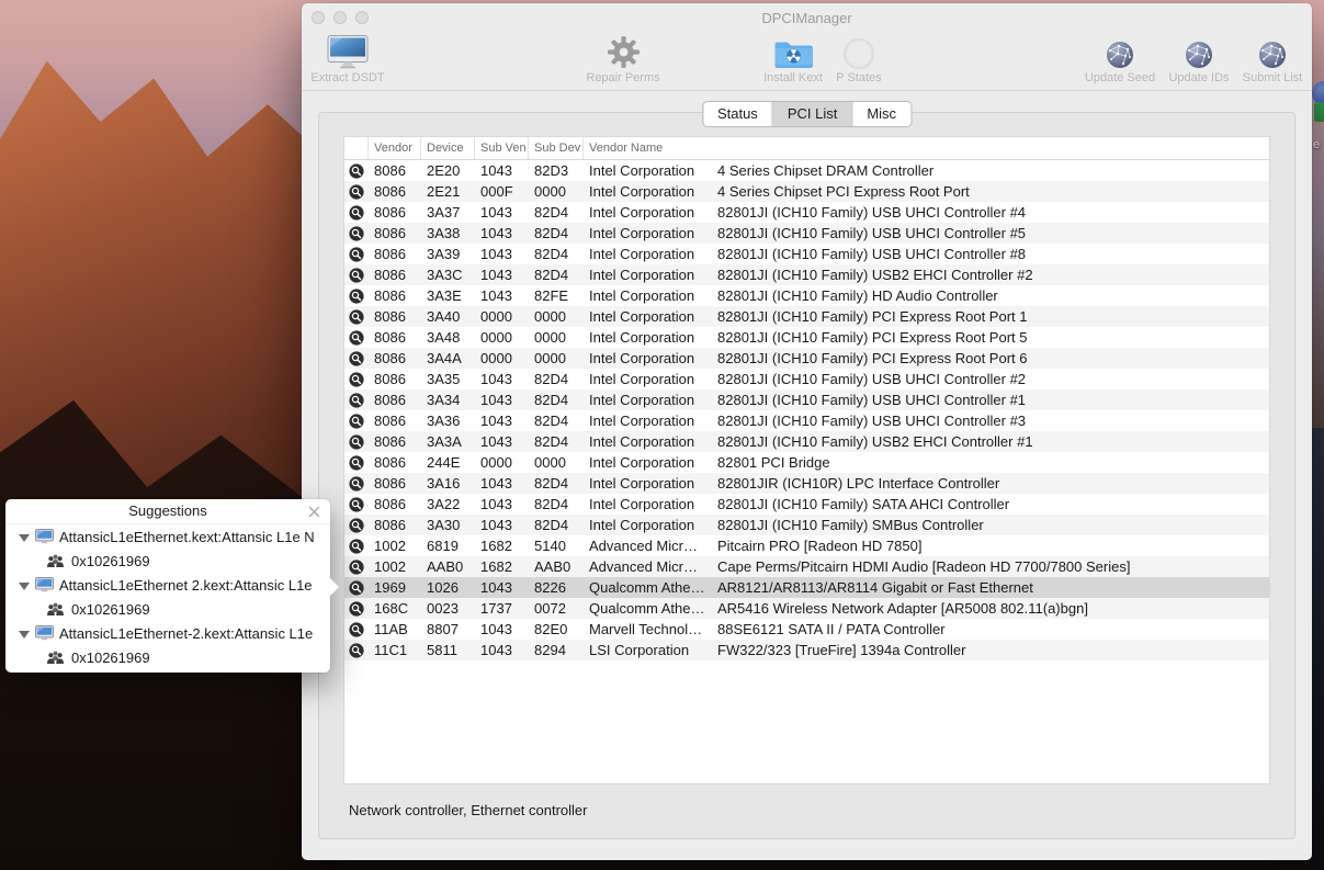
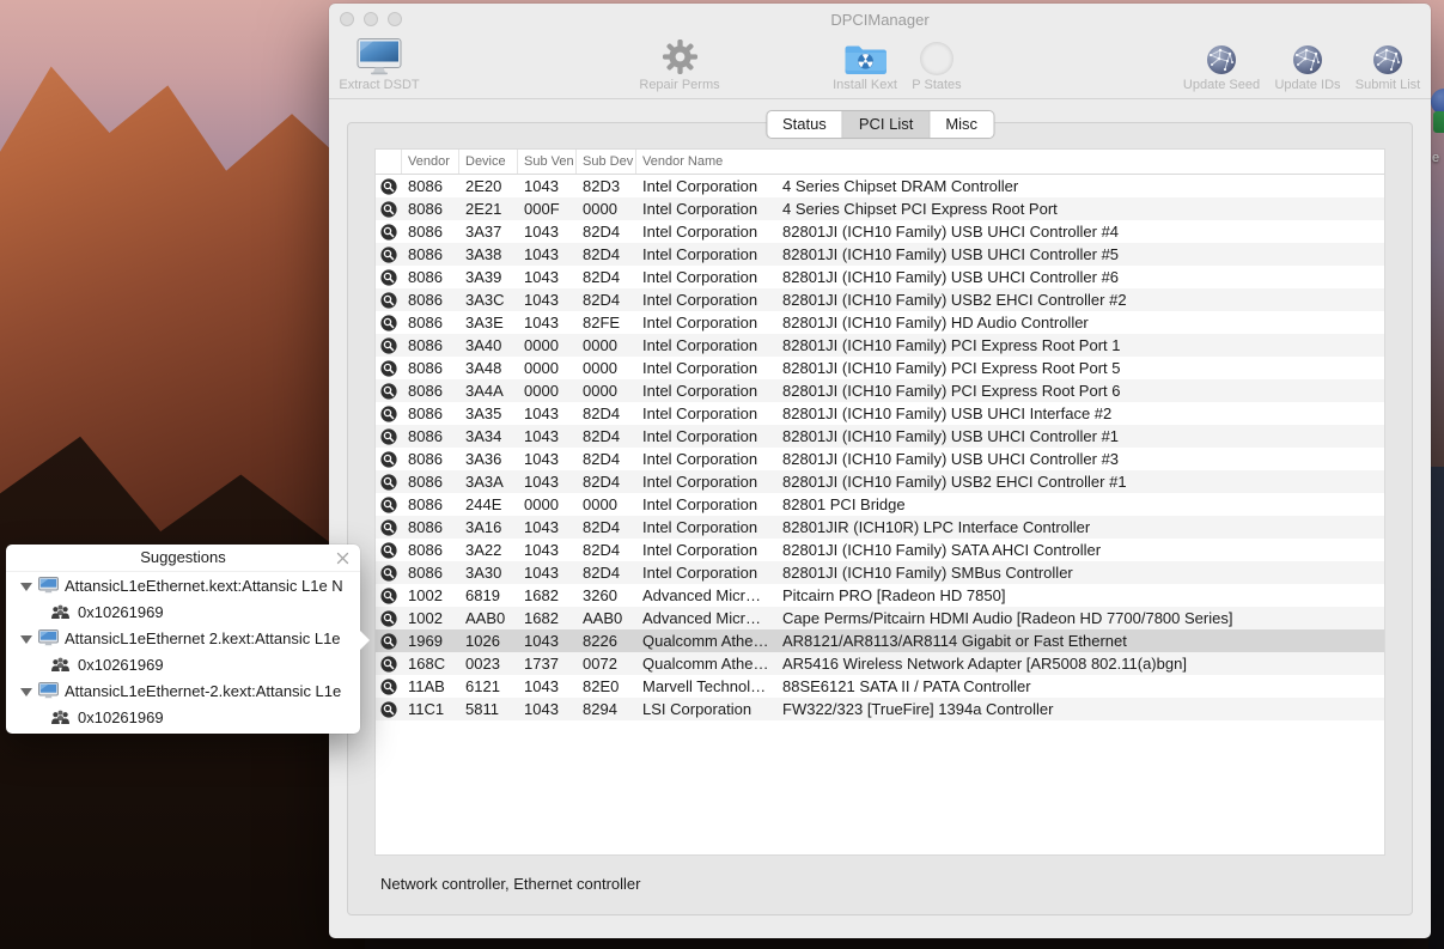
  e
  DPCIManager
  Extract DSDT
  Repair Perms
  Install Kext
  P States
  Update Seed
  Update IDs
  Submit List
  Status
  PCI List
  Misc
  Vendor
  Device
  Sub Ven
  Sub Dev
  Vendor Name
  8086
  2E20
  1043
  82D3
  Intel Corporation
  4 Series Chipset DRAM Controller
  8086
  2E21
  000F
  0000
  Intel Corporation
  4 Series Chipset PCI Express Root Port
  8086
  3A37
  1043
  82D4
  Intel Corporation
  82801JI (ICH10 Family) USB UHCI Controller #4
  8086
  3A38
  1043
  82D4
  Intel Corporation
  82801JI (ICH10 Family) USB UHCI Controller #5
  8086
  3A39
  1043
  82D4
  Intel Corporation
- 82801JI (ICH10 Family) USB UHCI Controller #8
+ 82801JI (ICH10 Family) USB UHCI Controller #6
  8086
  3A3C
  1043
  82D4
  Intel Corporation
  82801JI (ICH10 Family) USB2 EHCI Controller #2
  8086
  3A3E
  1043
  82FE
  Intel Corporation
  82801JI (ICH10 Family) HD Audio Controller
  8086
  3A40
  0000
  0000
  Intel Corporation
  82801JI (ICH10 Family) PCI Express Root Port 1
  8086
  3A48
  0000
  0000
  Intel Corporation
  82801JI (ICH10 Family) PCI Express Root Port 5
  8086
  3A4A
  0000
  0000
  Intel Corporation
  82801JI (ICH10 Family) PCI Express Root Port 6
  8086
  3A35
  1043
  82D4
  Intel Corporation
- 82801JI (ICH10 Family) USB UHCI Controller #2
+ 82801JI (ICH10 Family) USB UHCI Interface #2
  8086
  3A34
  1043
  82D4
  Intel Corporation
  82801JI (ICH10 Family) USB UHCI Controller #1
  8086
  3A36
  1043
  82D4
  Intel Corporation
  82801JI (ICH10 Family) USB UHCI Controller #3
  8086
  3A3A
  1043
  82D4
  Intel Corporation
  82801JI (ICH10 Family) USB2 EHCI Controller #1
  8086
  244E
  0000
  0000
  Intel Corporation
  82801 PCI Bridge
  8086
  3A16
  1043
  82D4
  Intel Corporation
  82801JIR (ICH10R) LPC Interface Controller
  8086
  3A22
  1043
  82D4
  Intel Corporation
  82801JI (ICH10 Family) SATA AHCI Controller
  8086
  3A30
  1043
  82D4
  Intel Corporation
  82801JI (ICH10 Family) SMBus Controller
  1002
  6819
  1682
- 5140
+ 3260
  Advanced Micr…
  Pitcairn PRO [Radeon HD 7850]
  1002
  AAB0
  1682
  AAB0
  Advanced Micr…
  Cape Perms/Pitcairn HDMI Audio [Radeon HD 7700/7800 Series]
  1969
  1026
  1043
  8226
  Qualcomm Athe…
  AR8121/AR8113/AR8114 Gigabit or Fast Ethernet
  168C
  0023
  1737
  0072
  Qualcomm Athe…
  AR5416 Wireless Network Adapter [AR5008 802.11(a)bgn]
  11AB
- 8807
+ 6121
  1043
  82E0
  Marvell Technol…
  88SE6121 SATA II / PATA Controller
  11C1
  5811
  1043
  8294
  LSI Corporation
  FW322/323 [TrueFire] 1394a Controller
  Network controller, Ethernet controller
  Suggestions
  AttansicL1eEthernet.kext:Attansic L1e N
  0x10261969
  AttansicL1eEthernet 2.kext:Attansic L1e
  0x10261969
  AttansicL1eEthernet-2.kext:Attansic L1e
  0x10261969
